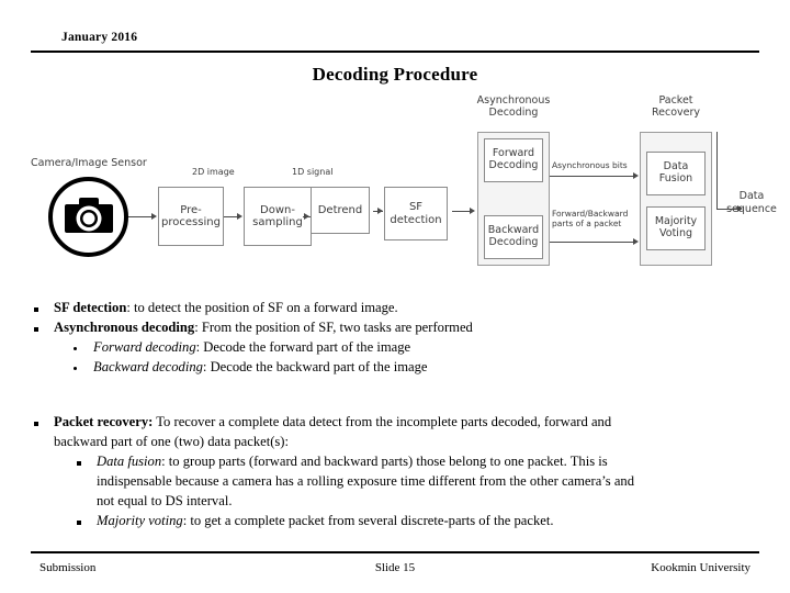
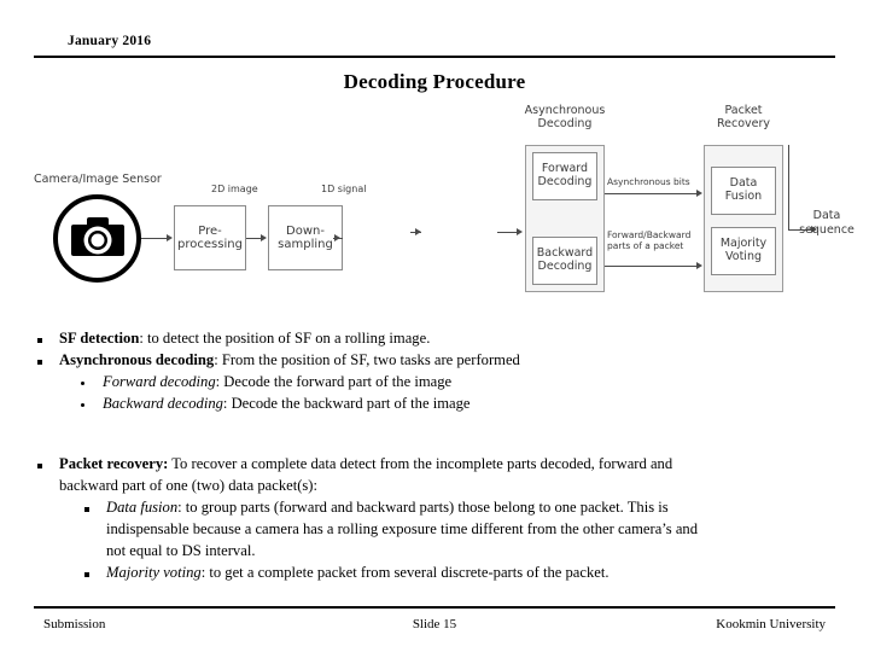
  January 2016
  Decoding Procedure
  Camera/Image Sensor
  Pre-
  processing
  2D image
  Down-
  sampling
  1D signal
- Detrend
- SF
- detection
  Asynchronous
  Decoding
  Forward
  Decoding
  Backward
  Decoding
  Asynchronous bits
  Forward/Backward
  parts of a packet
  Packet
  Recovery
  Data
  Fusion
  Majority
  Voting
  Data
  sequence
- SF detection: to detect the position of SF on a forward image.
+ SF detection: to detect the position of SF on a rolling image.
  Asynchronous decoding: From the position of SF, two tasks are performed
  Forward decoding: Decode the forward part of the image
  Backward decoding: Decode the backward part of the image
  Packet recovery: To recover a complete data detect from the incomplete parts decoded, forward and
  backward part of one (two) data packet(s):
  Data fusion: to group parts (forward and backward parts) those belong to one packet. This is
  indispensable because a camera has a rolling exposure time different from the other camera’s and
  not equal to DS interval.
  Majority voting: to get a complete packet from several discrete-parts of the packet.
  Submission
  Slide 15
  Kookmin University
